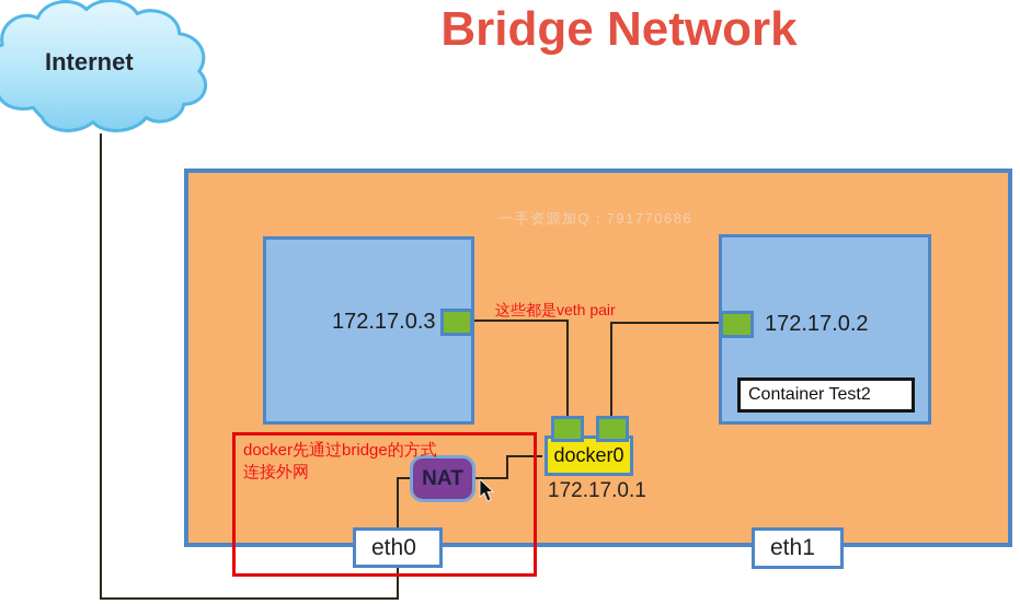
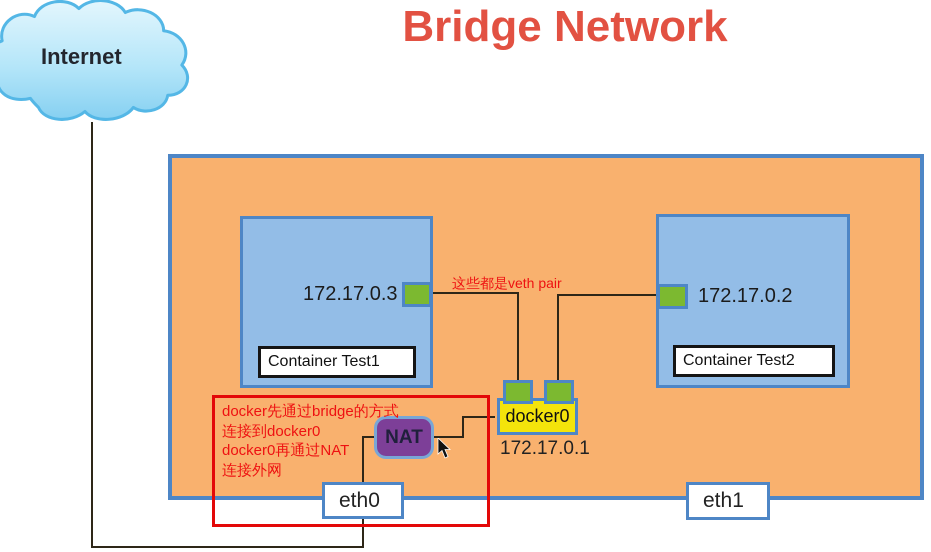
  Bridge Network
  Internet
- 一手资源加Q：791770686
  172.17.0.3
+ Container Test1
  172.17.0.2
  Container Test2
  这些都是veth pair
  docker0
  172.17.0.1
  NAT
  docker先通过bridge的方式
+ 连接到docker0
+ docker0再通过NAT
  连接外网
  eth0
  eth1
